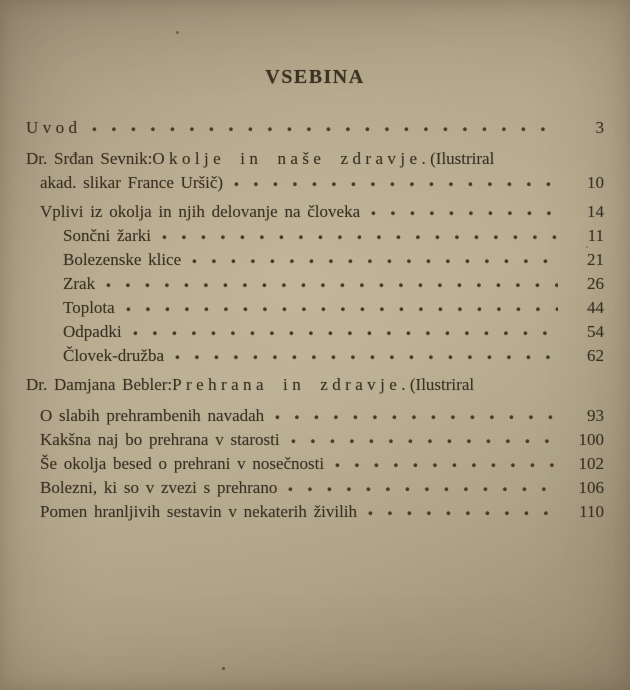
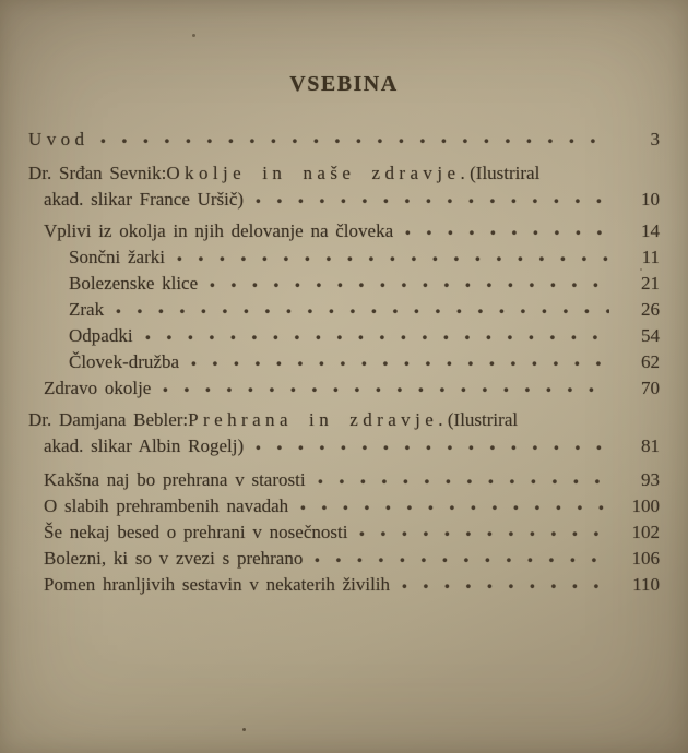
  VSEBINA
  Uvod
  3
  Dr. Srđan Sevnik:
  Okolje in naše zdravje.
  (Ilustriral
  akad. slikar France Uršič)
  10
  Vplivi iz okolja in njih delovanje na človeka
  14
  Sončni žarki
  11
  Bolezenske klice
  21
  Zrak
  26
- Toplota
- 44
  Odpadki
  54
  Človek-družba
  62
+ Zdravo okolje
+ 70
  Dr. Damjana Bebler:
  Prehrana in zdravje.
  (Ilustriral
+ akad. slikar Albin Rogelj)
+ 81
- O slabih prehrambenih navadah
+ Kakšna naj bo prehrana v starosti
  93
- Kakšna naj bo prehrana v starosti
+ O slabih prehrambenih navadah
  100
- Še okolja besed o prehrani v nosečnosti
+ Še nekaj besed o prehrani v nosečnosti
  102
  Bolezni, ki so v zvezi s prehrano
  106
  Pomen hranljivih sestavin v nekaterih živilih
  110
